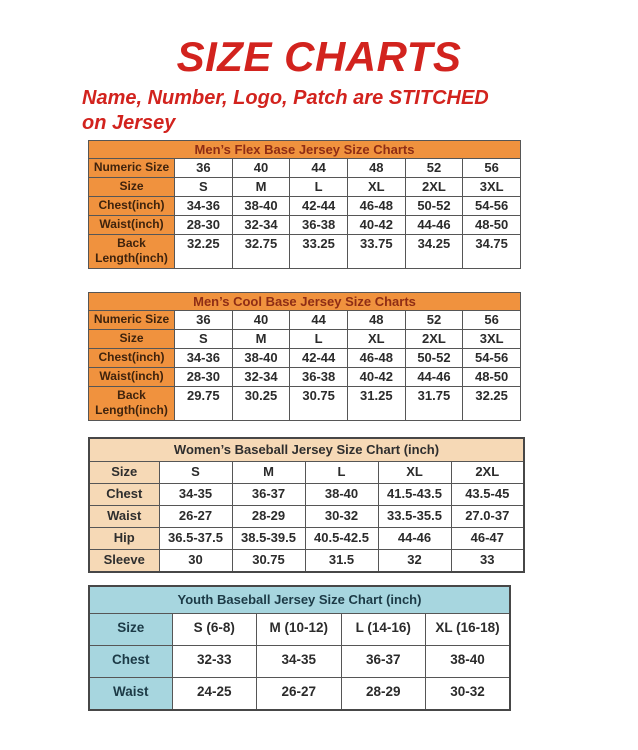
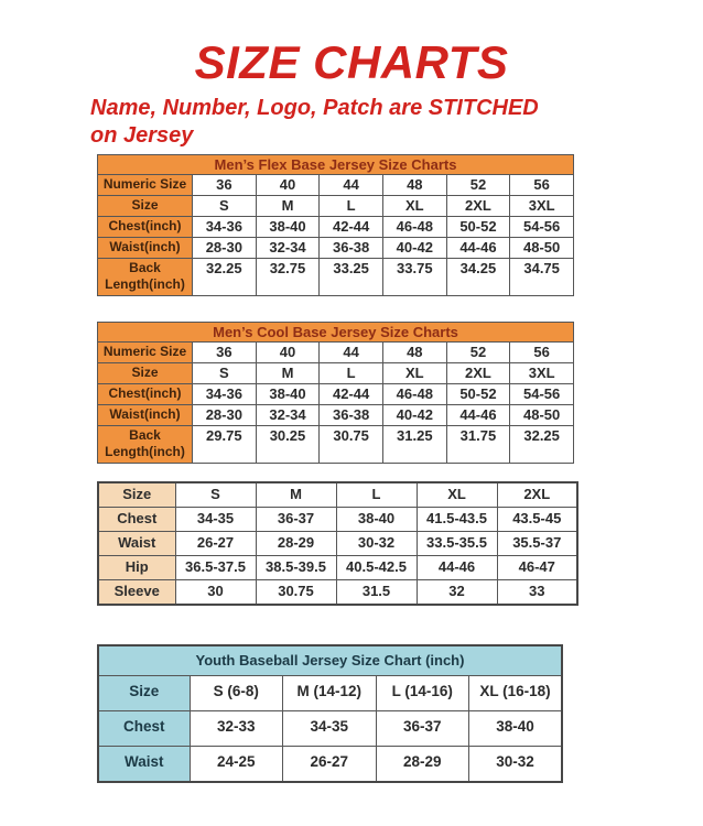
  SIZE CHARTS
  Name, Number, Logo, Patch are STITCHED
  on Jersey
  Men’s Flex Base Jersey Size Charts
  Numeric Size	36	40	44	48	52	56
  Size	S	M	L	XL	2XL	3XL
  Chest(inch)	34-36	38-40	42-44	46-48	50-52	54-56
  Waist(inch)	28-30	32-34	36-38	40-42	44-46	48-50
  Back Length(inch)	32.25	32.75	33.25	33.75	34.25	34.75
  Men’s Cool Base Jersey Size Charts
  Numeric Size	36	40	44	48	52	56
  Size	S	M	L	XL	2XL	3XL
  Chest(inch)	34-36	38-40	42-44	46-48	50-52	54-56
  Waist(inch)	28-30	32-34	36-38	40-42	44-46	48-50
  Back Length(inch)	29.75	30.25	30.75	31.25	31.75	32.25
- Women’s Baseball Jersey Size Chart (inch)
  Size	S	M	L	XL	2XL
  Chest	34-35	36-37	38-40	41.5-43.5	43.5-45
- Waist	26-27	28-29	30-32	33.5-35.5	27.0-37
+ Waist	26-27	28-29	30-32	33.5-35.5	35.5-37
  Hip	36.5-37.5	38.5-39.5	40.5-42.5	44-46	46-47
  Sleeve	30	30.75	31.5	32	33
  Youth Baseball Jersey Size Chart (inch)
- Size	S (6-8)	M (10-12)	L (14-16)	XL (16-18)
+ Size	S (6-8)	M (14-12)	L (14-16)	XL (16-18)
  Chest	32-33	34-35	36-37	38-40
  Waist	24-25	26-27	28-29	30-32
